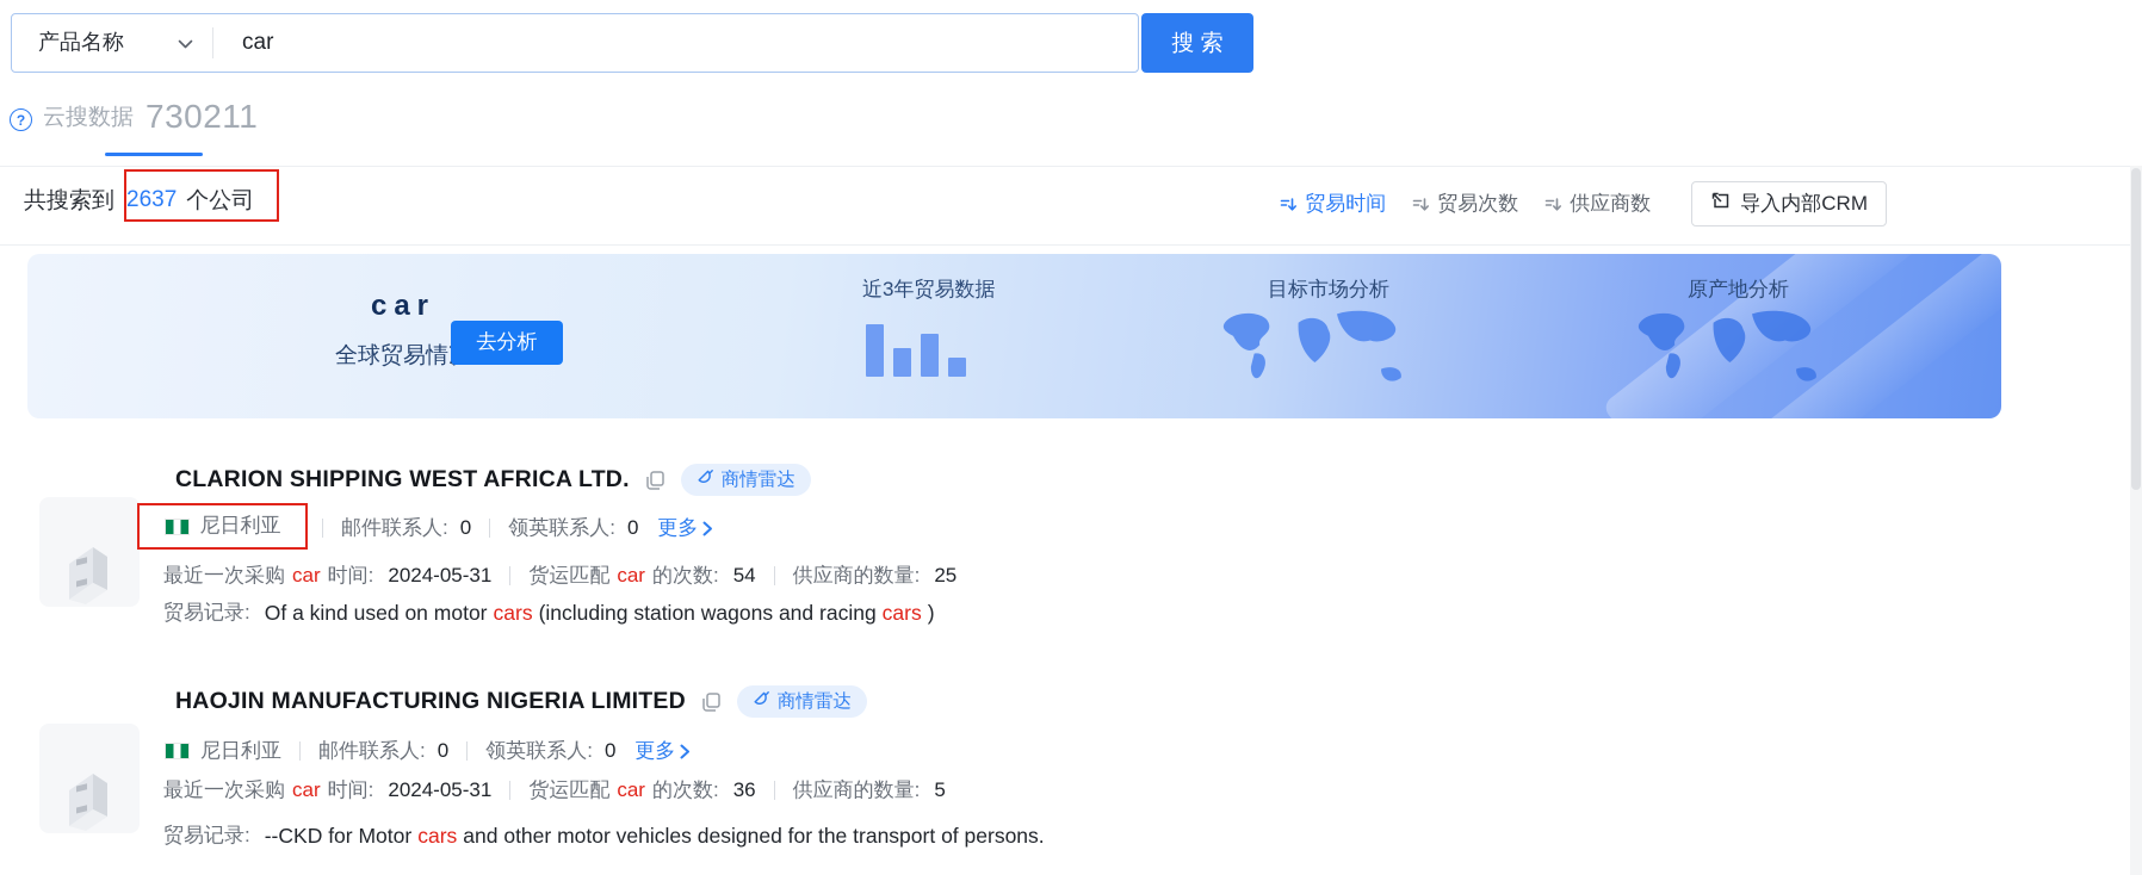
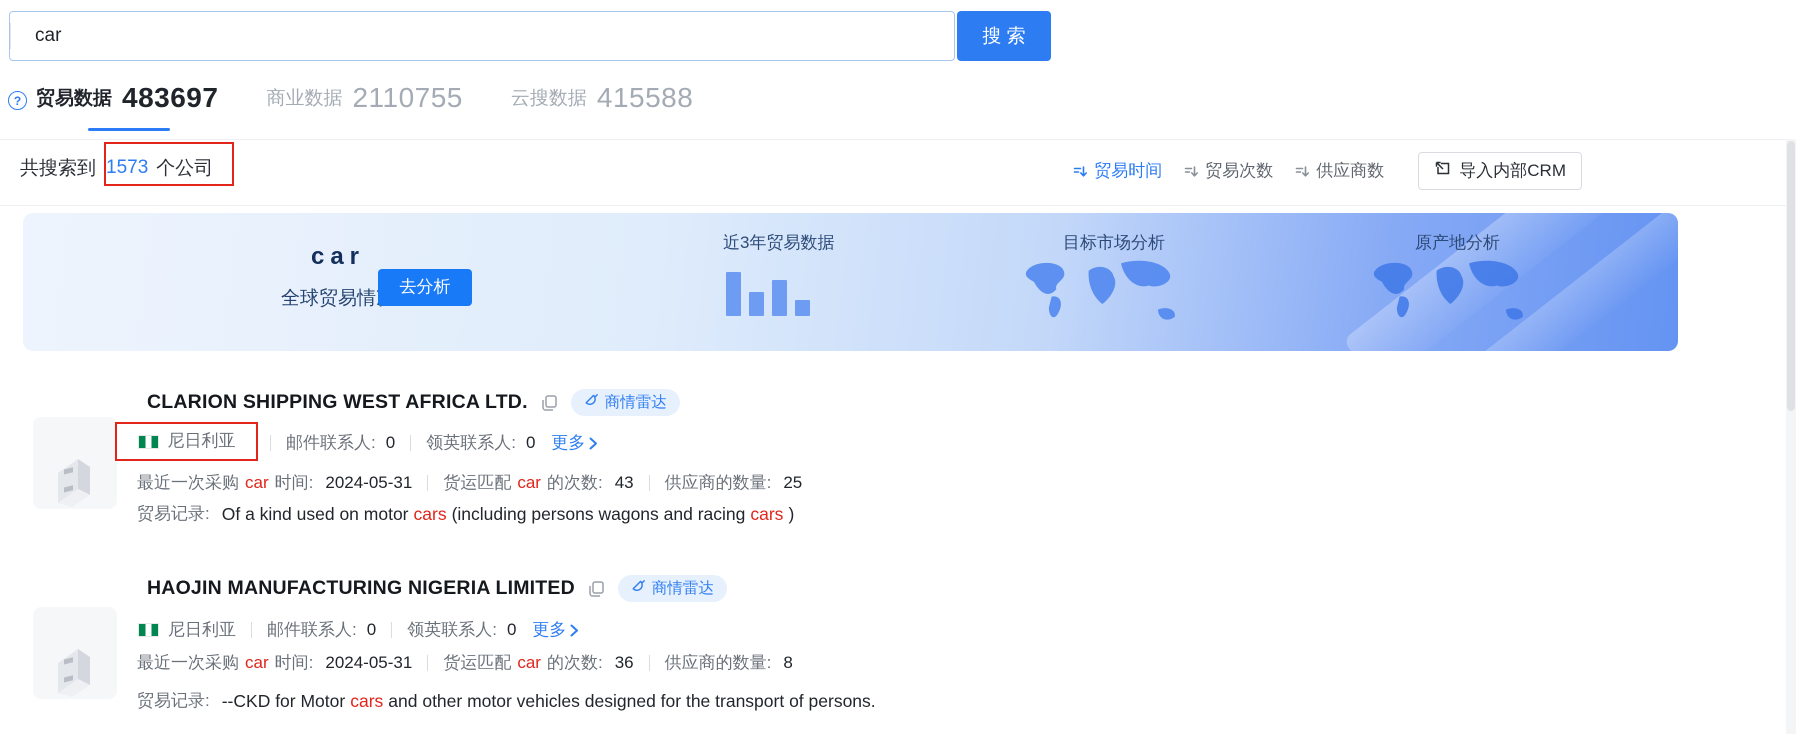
- 产品名称
  car
  搜 索
  ?
+ 贸易数据
+ 483697
+ 商业数据
+ 2110755
  云搜数据
- 730211
+ 415588
  共搜索到
- 2637
+ 1573
  个公司
  贸易时间
  贸易次数
  供应商数
  导入内部CRM
  car
  全球贸易情
  去分析
  近3年贸易数据
  目标市场分析
  原产地分析
  CLARION SHIPPING WEST AFRICA LTD.
  商情雷达
  尼日利亚
  邮件联系人:
  0
  领英联系人:
  0
  更多
  最近一次采购
  car
  时间:
  2024-05-31
  货运匹配
  car
  的次数:
- 54
+ 43
  供应商的数量:
  25
  贸易记录:
  Of a kind used on motor
  cars
- (including station wagons and racing
+ (including persons wagons and racing
  cars
  )
  HAOJIN MANUFACTURING NIGERIA LIMITED
  商情雷达
  尼日利亚
  邮件联系人:
  0
  领英联系人:
  0
  更多
  最近一次采购
  car
  时间:
  2024-05-31
  货运匹配
  car
  的次数:
  36
  供应商的数量:
- 5
+ 8
  贸易记录:
  --CKD for Motor
  cars
  and other motor vehicles designed for the transport of persons.
